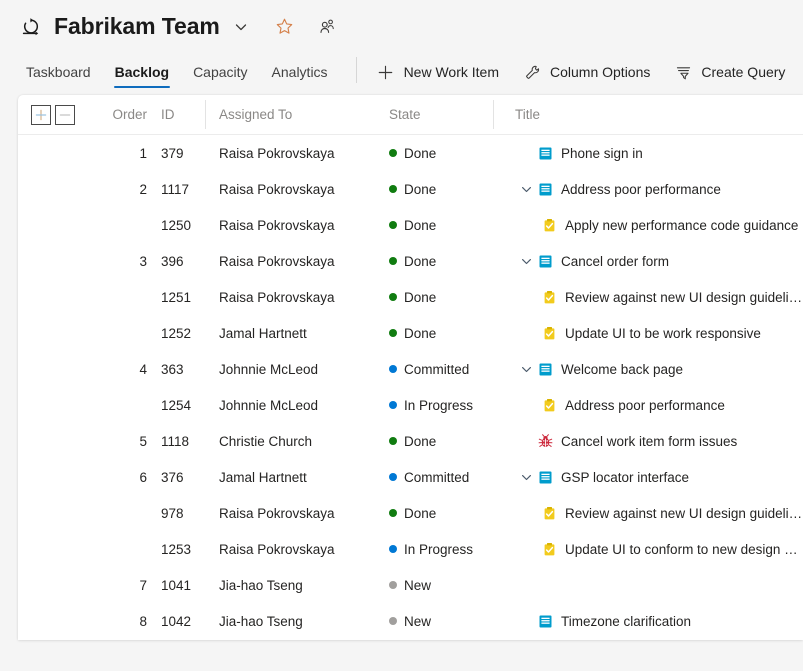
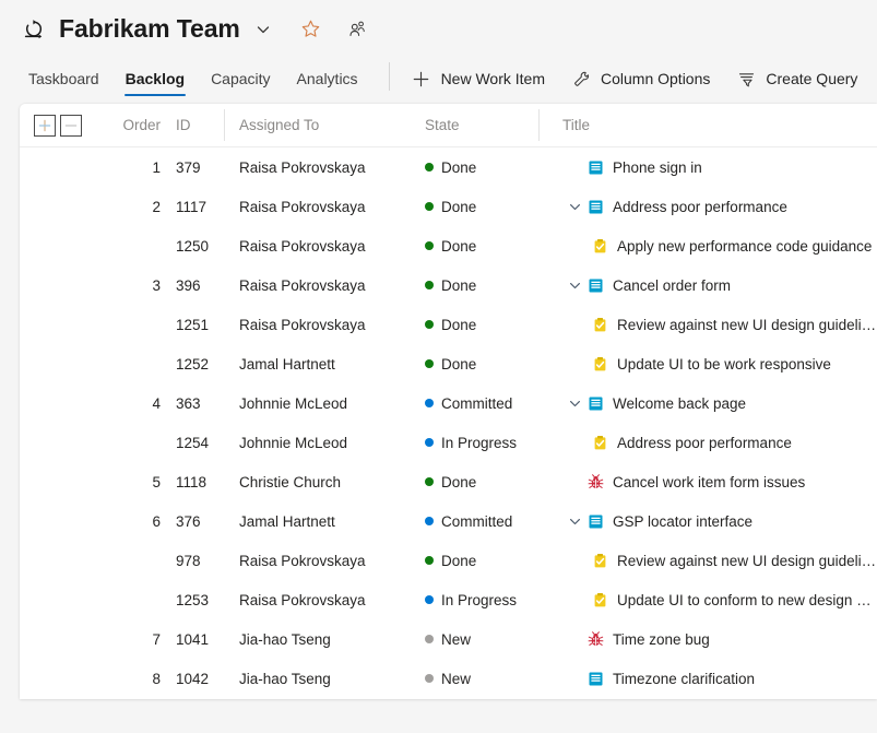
  Fabrikam Team
  Taskboard
  Backlog
  Capacity
  Analytics
  New Work Item
  Column Options
  Create Query
  Order
  ID
  Assigned To
  State
  Title
  1
  379
  Raisa Pokrovskaya
  Done
  Phone sign in
  2
  1117
  Raisa Pokrovskaya
  Done
  Address poor performance
  1250
  Raisa Pokrovskaya
  Done
  Apply new performance code guidance
  3
  396
  Raisa Pokrovskaya
  Done
  Cancel order form
  1251
  Raisa Pokrovskaya
  Done
  Review against new UI design guideline
  1252
  Jamal Hartnett
  Done
  Update UI to be work responsive
  4
  363
  Johnnie McLeod
  Committed
  Welcome back page
  1254
  Johnnie McLeod
  In Progress
  Address poor performance
  5
  1118
  Christie Church
  Done
  Cancel work item form issues
  6
  376
  Jamal Hartnett
  Committed
  GSP locator interface
  978
  Raisa Pokrovskaya
  Done
  Review against new UI design guideline
  1253
  Raisa Pokrovskaya
  In Progress
  Update UI to conform to new design gui
  7
  1041
  Jia-hao Tseng
  New
+ Time zone bug
  8
  1042
  Jia-hao Tseng
  New
  Timezone clarification
